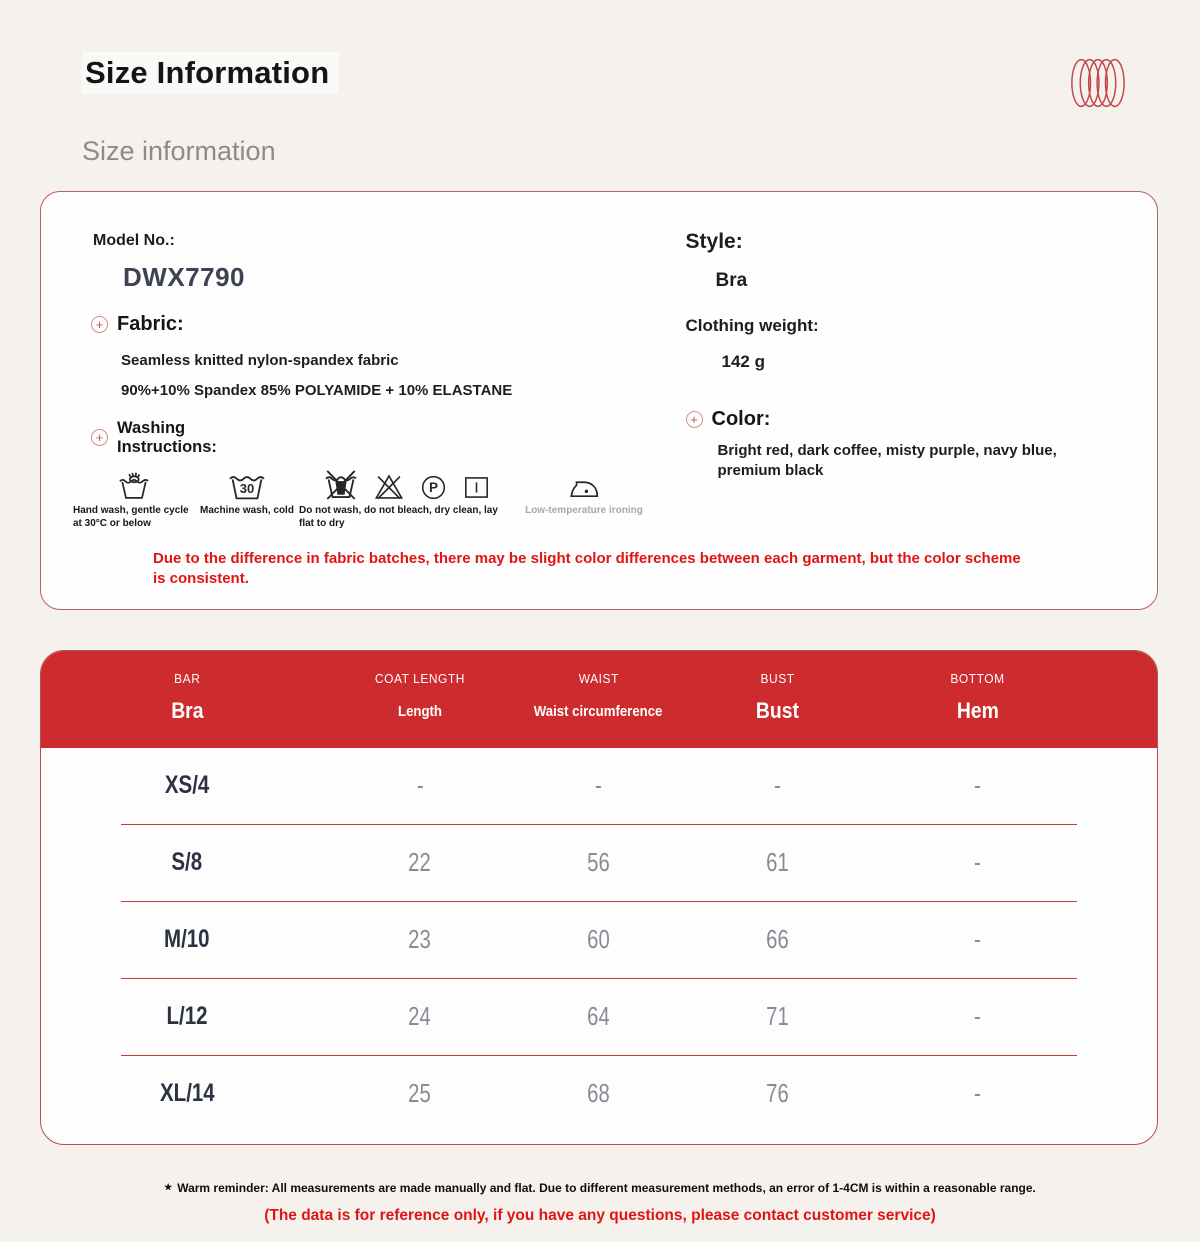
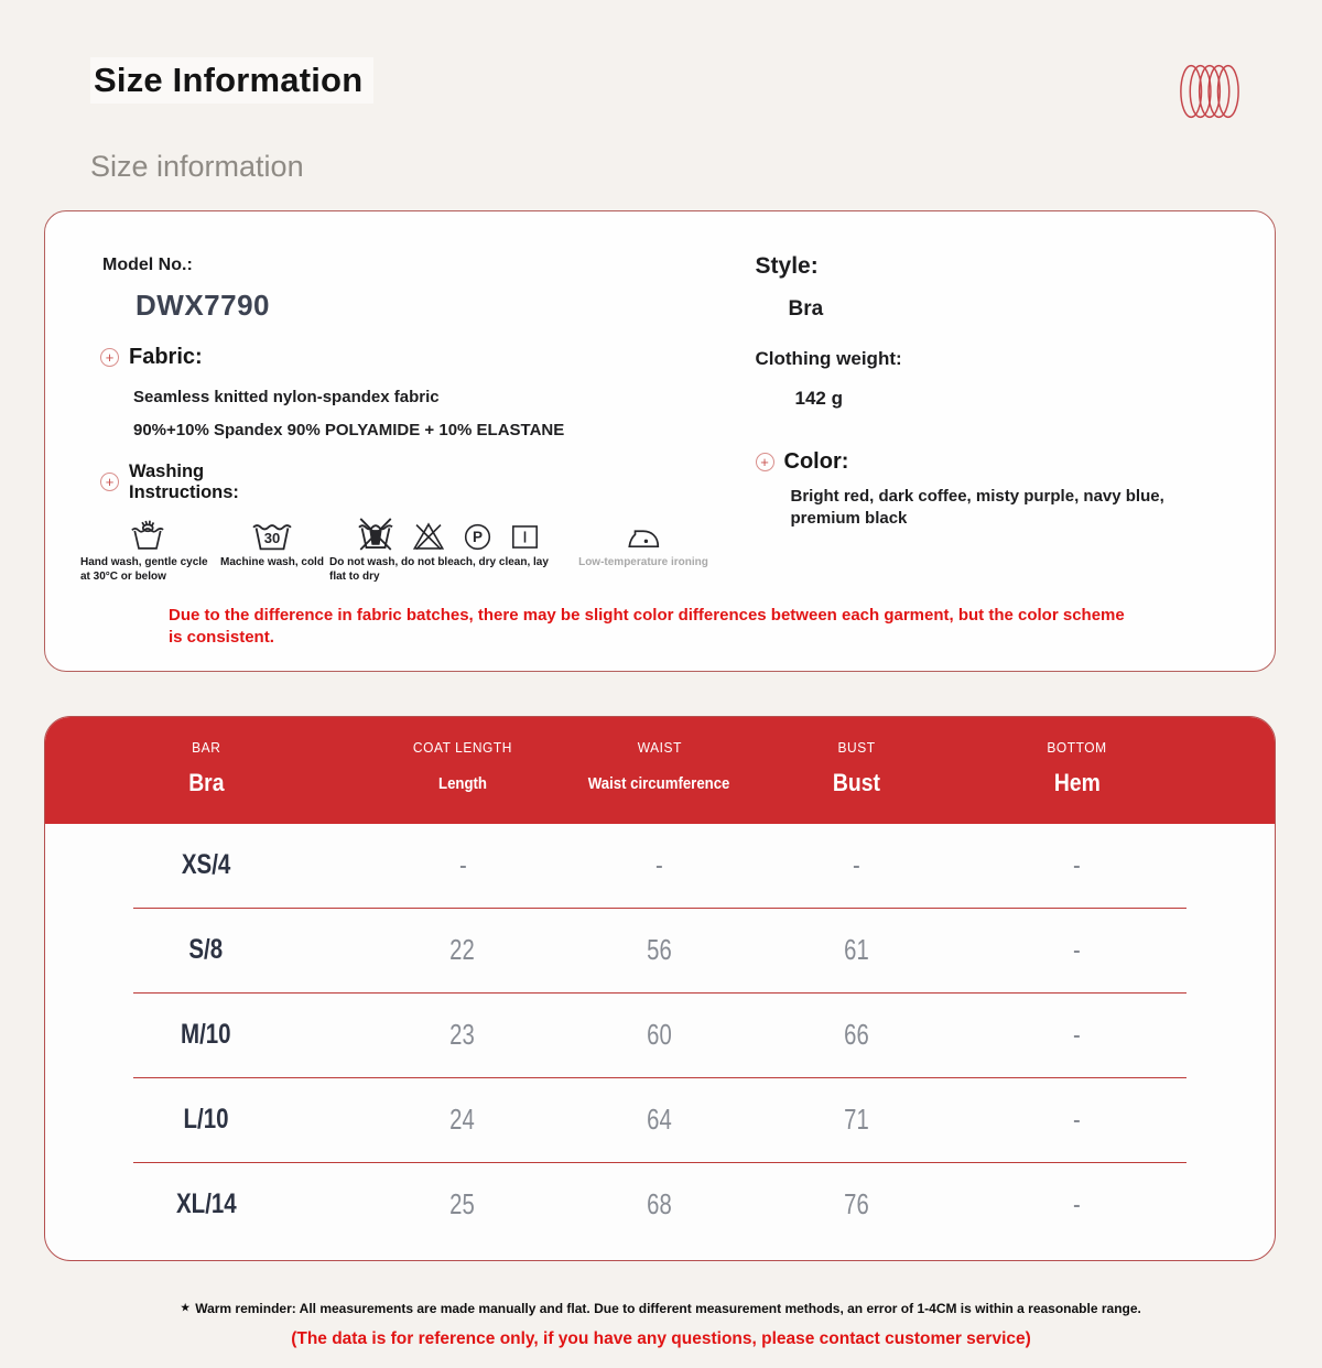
  Size Information
  Size information
  Model No.:
  DWX7790
  Fabric:
  Seamless knitted nylon-spandex fabric
- 90%+10% Spandex 85% POLYAMIDE + 10% ELASTANE
+ 90%+10% Spandex 90% POLYAMIDE + 10% ELASTANE
  Washing Instructions:
  Hand wash, gentle cycle at 30°C or below
  30
  Machine wash, cold
  P
  Do not wash, do not bleach, dry clean, lay flat to dry
  Low-temperature ironing
  Style:
  Bra
  Clothing weight:
  142 g
  Color:
  Bright red, dark coffee, misty purple, navy blue, premium black
  Due to the difference in fabric batches, there may be slight color differences between each garment, but the color scheme is consistent.
  BAR
  Bra
  COAT LENGTH
  Length
  WAIST
  Waist circumference
  BUST
  Bust
  BOTTOM
  Hem
  XS/4
  -
  -
  -
  -
  S/8
  22
  56
  61
  -
  M/10
  23
  60
  66
  -
- L/12
+ L/10
  24
  64
  71
  -
  XL/14
  25
  68
  76
  -
  Warm reminder: All measurements are made manually and flat. Due to different measurement methods, an error of 1-4CM is within a reasonable range.
  (The data is for reference only, if you have any questions, please contact customer service)
